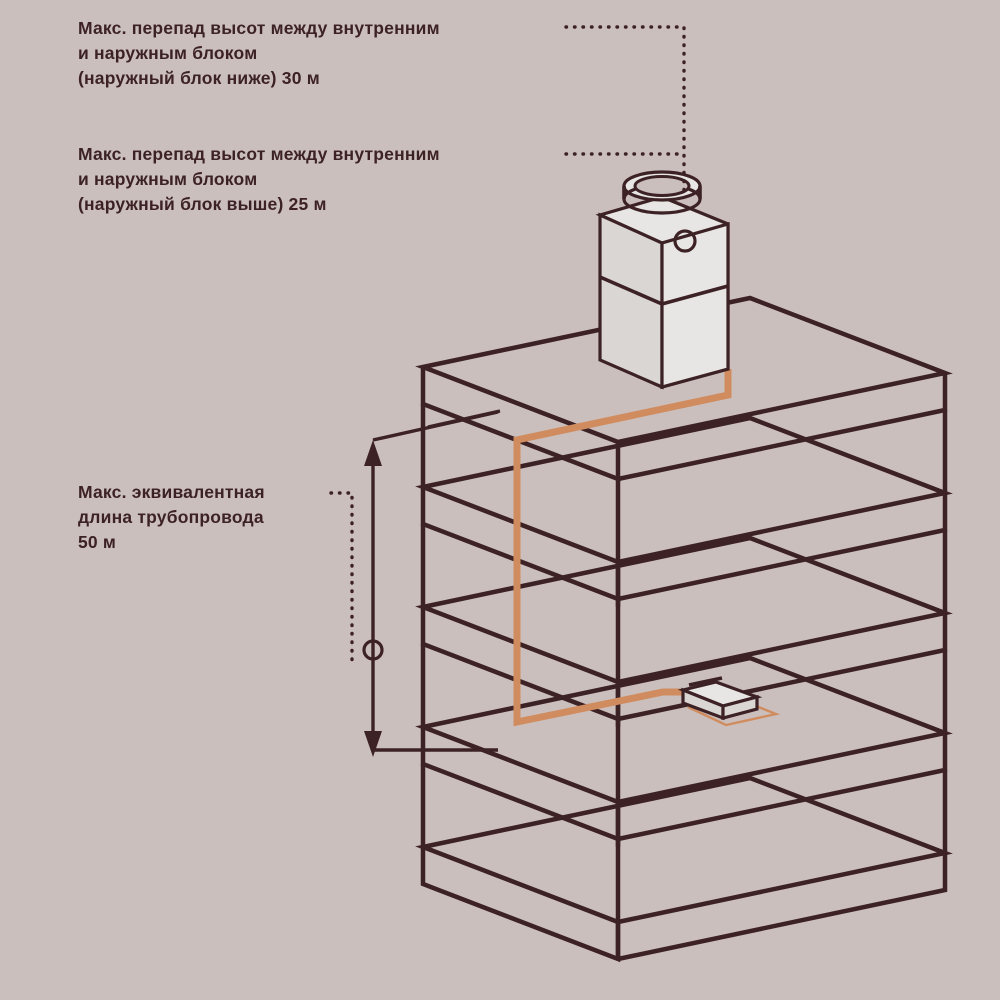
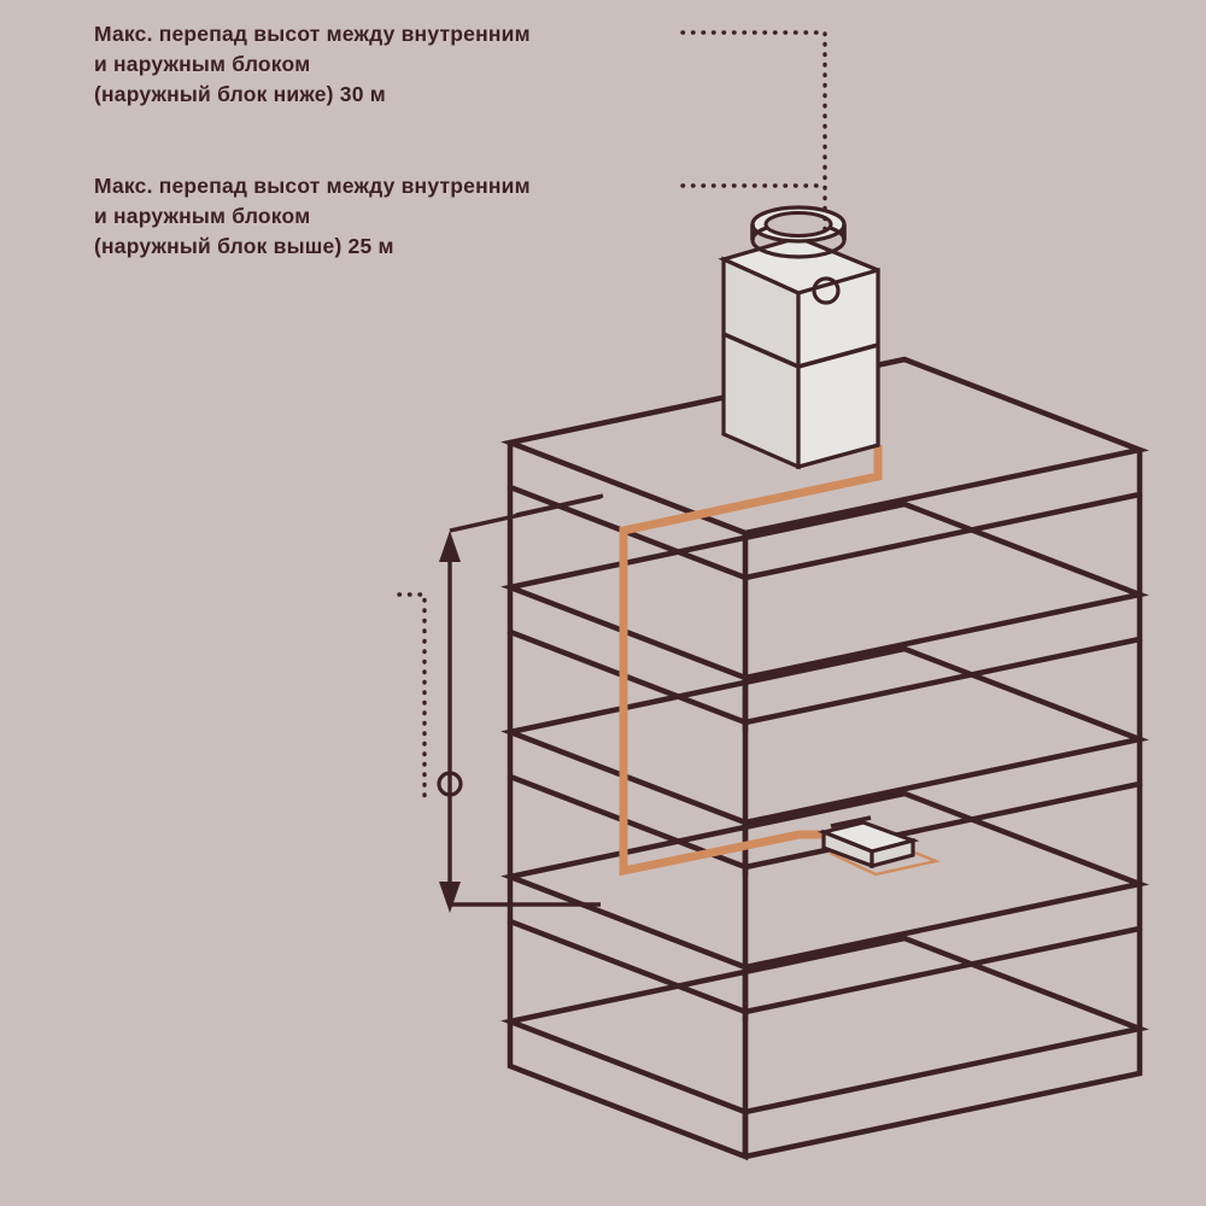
  Макс. перепад высот между внутренним
  и наружным блоком
  (наружный блок ниже) 30 м
  Макс. перепад высот между внутренним
  и наружным блоком
  (наружный блок выше) 25 м
- Макс. эквивалентная
- длина трубопровода
- 50 м
